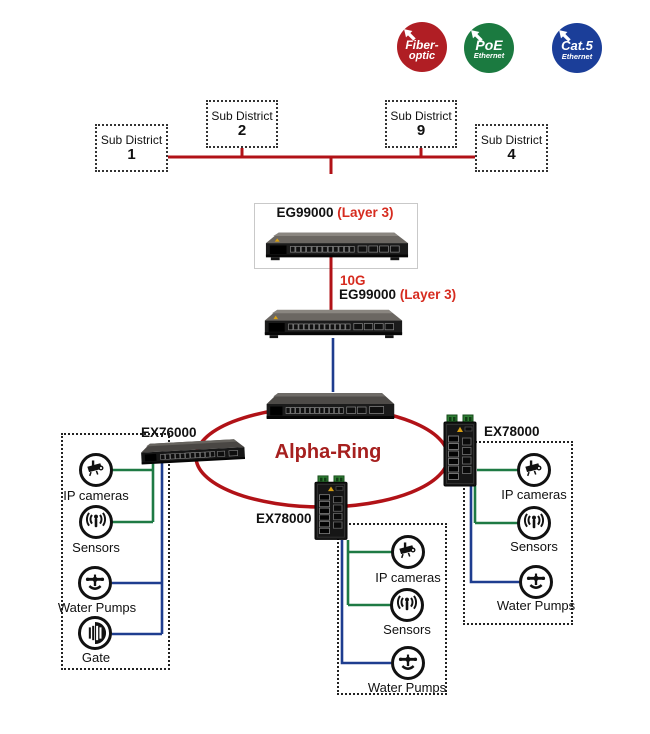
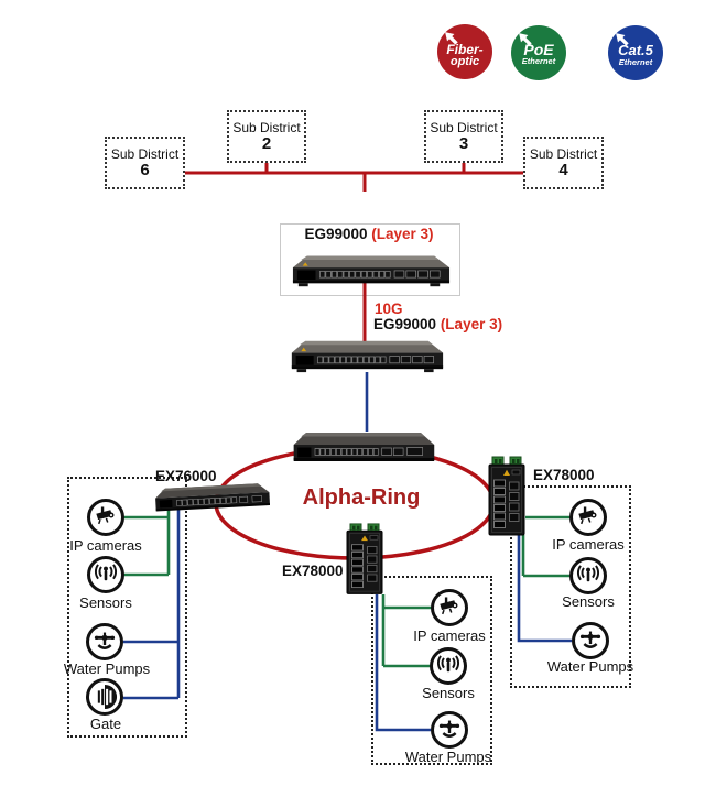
  Fiber-
  optic
  PoE
  Ethernet
  Cat.5
  Ethernet
  Sub District
- 1
+ 6
  Sub District
  2
  Sub District
- 9
+ 3
  Sub District
  4
  EG99000 (Layer 3)
  10G
  EG99000 (Layer 3)
  Alpha-Ring
  EX76000
  EX78000
  EX78000
  IP cameras
  Sensors
  Water Pumps
  Gate
  IP cameras
  Sensors
  Water Pumps
  IP cameras
  Sensors
  Water Pumps
